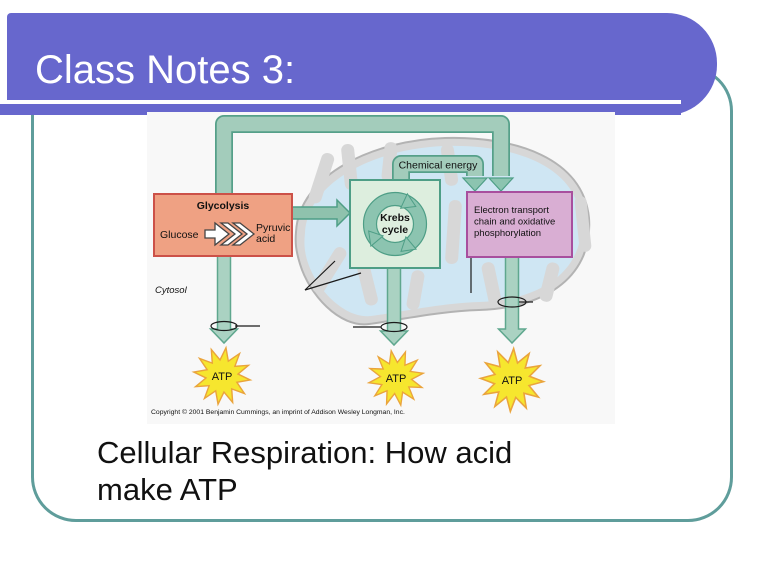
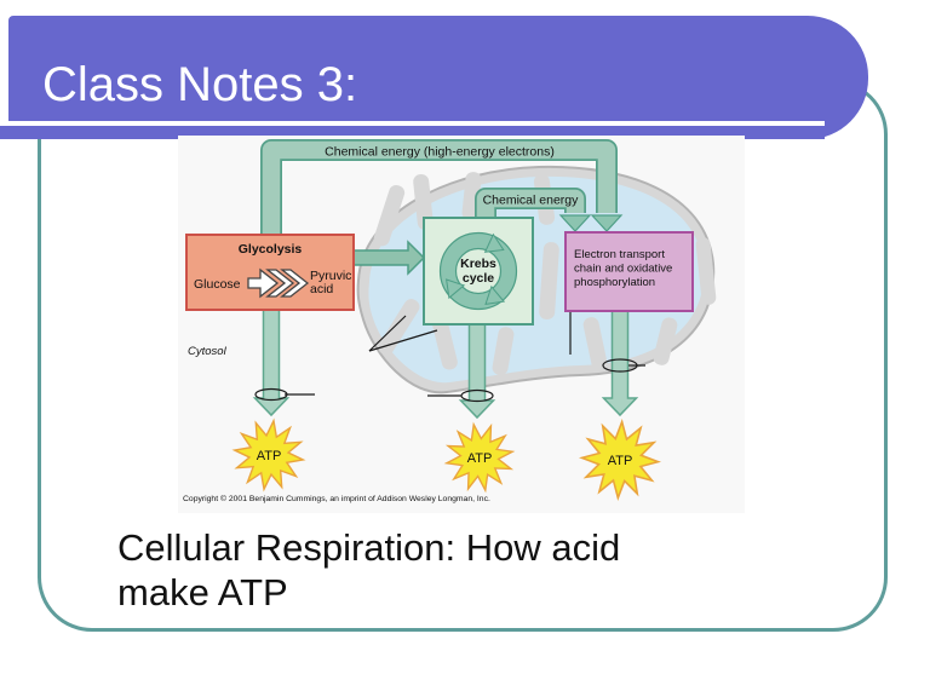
  Class Notes 3:
+ Chemical energy (high-energy electrons)
  Chemical energy
  Glycolysis
  Glucose
  Pyruvic
  acid
  Krebs
  cycle
  Electron transport
  chain and oxidative
  phosphorylation
  Cytosol
  ATP
  ATP
  ATP
  Cellular Respiration: How acid make ATP
